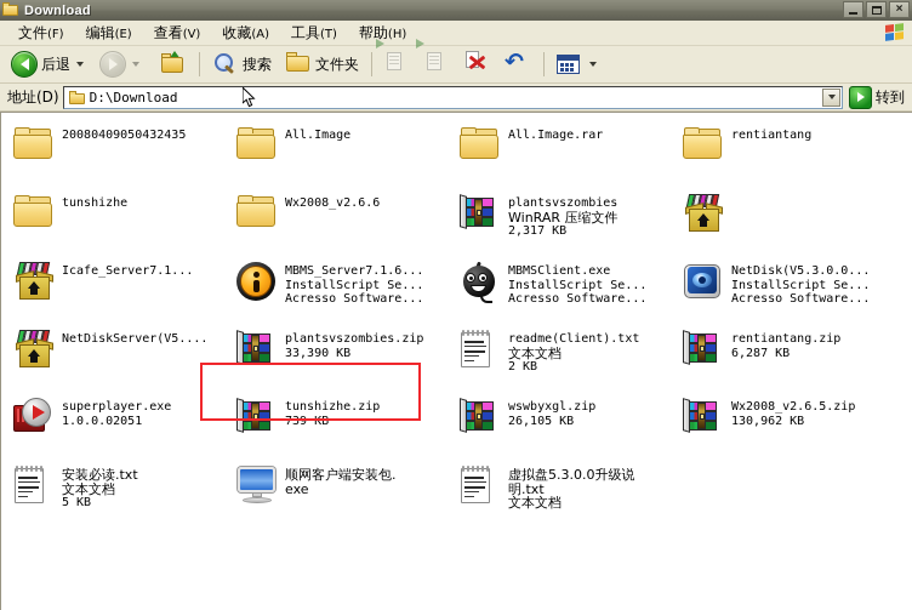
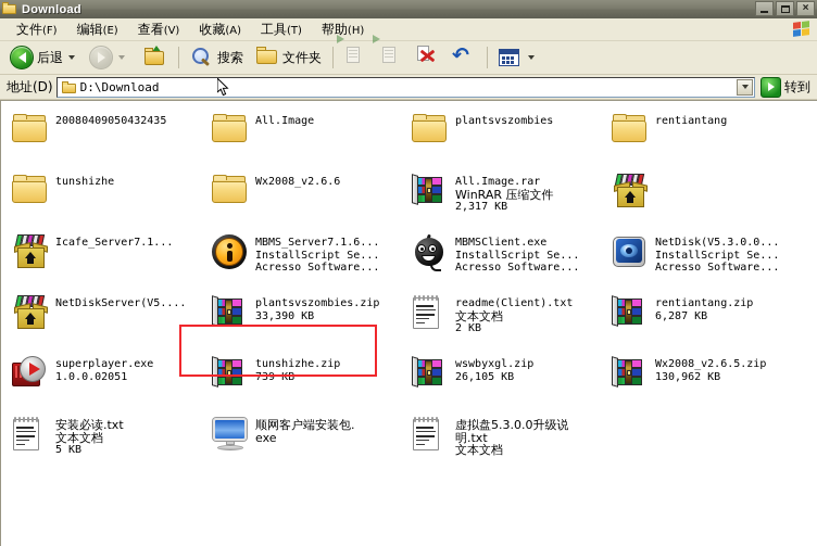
  Download
  ×
  文件(F)
  编辑(E)
  查看(V)
  收藏(A)
  工具(T)
  帮助(H)
  后退
  搜索
  文件夹
  ↶
  地址(D)
  D:\Download
  转到
  20080409050432435
  All.Image
- All.Image.rar
+ plantsvszombies
  rentiantang
  tunshizhe
  Wx2008_v2.6.6
- plantsvszombies
+ All.Image.rar
  WinRAR 压缩文件
  2,317 KB
  Icafe_Server7.1...
  MBMS_Server7.1.6...
  InstallScript Se...
  Acresso Software...
  MBMSClient.exe
  InstallScript Se...
  Acresso Software...
  NetDisk(V5.3.0.0...
  InstallScript Se...
  Acresso Software...
  NetDiskServer(V5....
  plantsvszombies.zip
  33,390 KB
  readme(Client).txt
  文本文档
  2 KB
  rentiantang.zip
  6,287 KB
  superplayer.exe
  1.0.0.02051
  tunshizhe.zip
  739 KB
  wswbyxgl.zip
  26,105 KB
  Wx2008_v2.6.5.zip
  130,962 KB
  安装必读.txt
  文本文档
  5 KB
  顺网客户端安装包.
  exe
  虚拟盘5.3.0.0升级说
  明.txt
  文本文档
